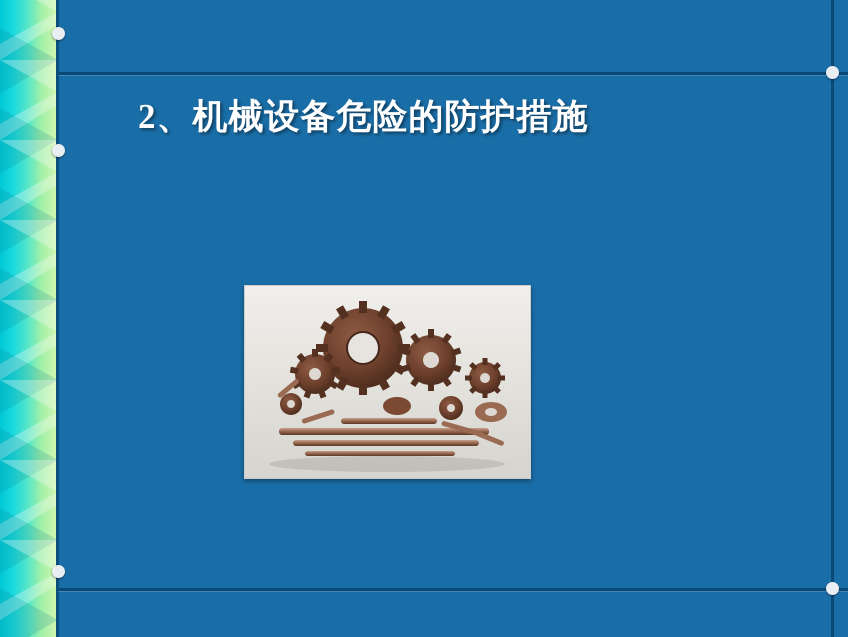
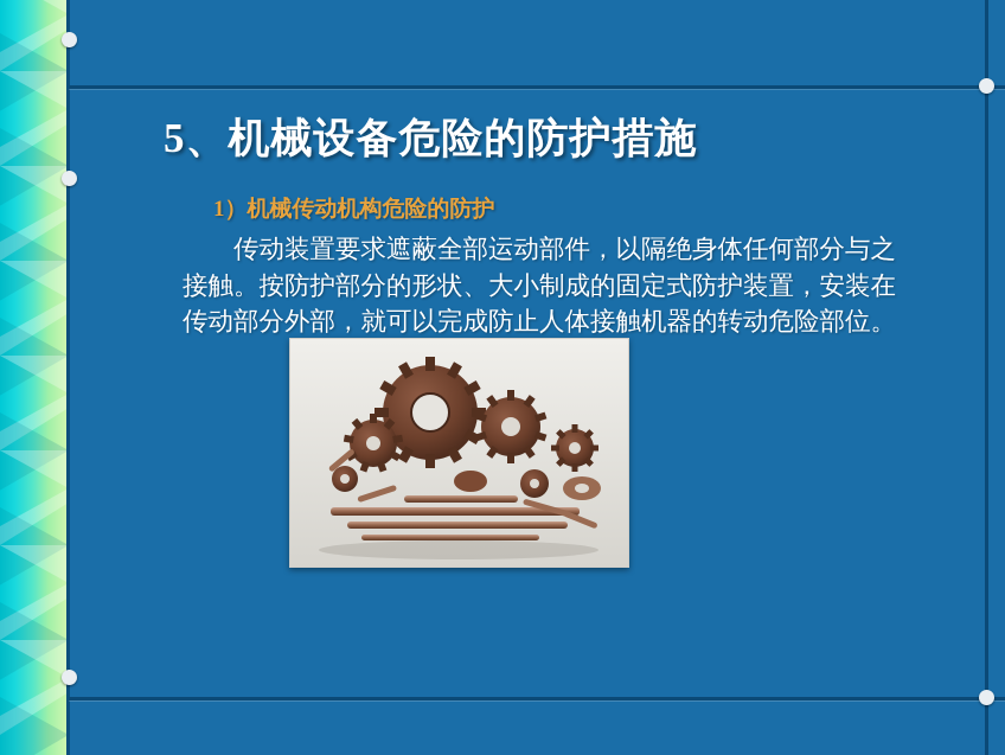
- 2、机械设备危险的防护措施
+ 5、机械设备危险的防护措施
+ 1）机械传动机构危险的防护
+ 传动装置要求遮蔽全部运动部件，以隔绝身体任何部分与之接触。按防护部分的形状、大小制成的固定式防护装置，安装在传动部分外部，就可以完成防止人体接触机器的转动危险部位。
